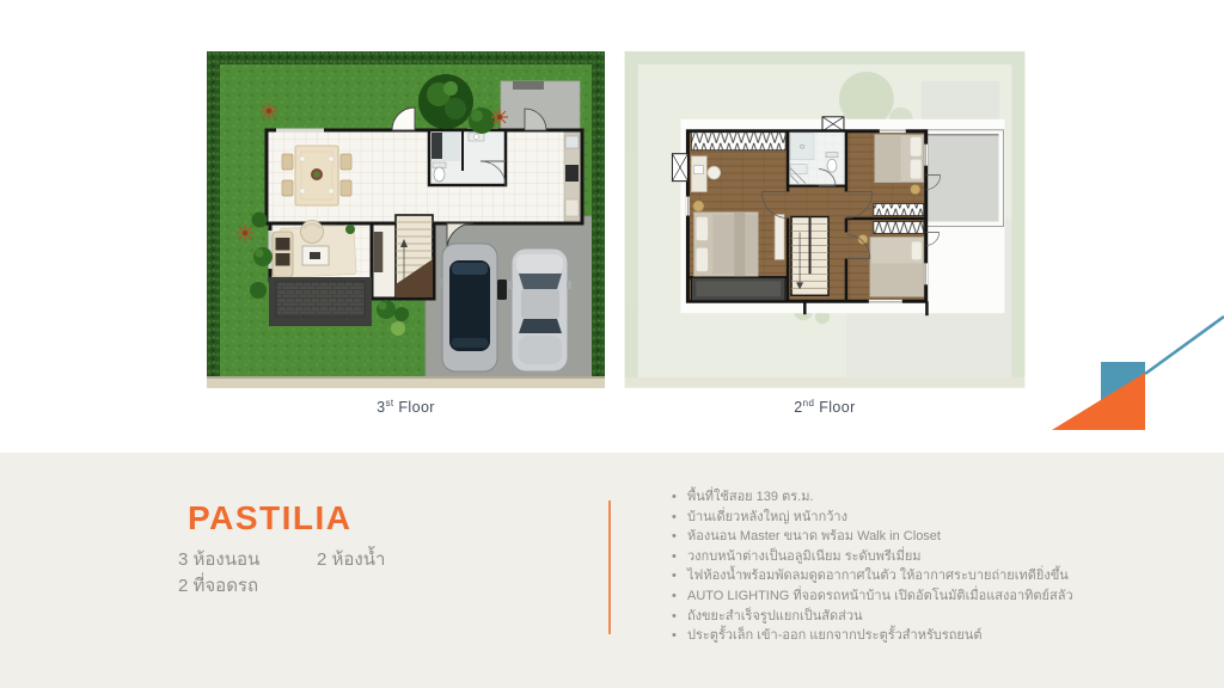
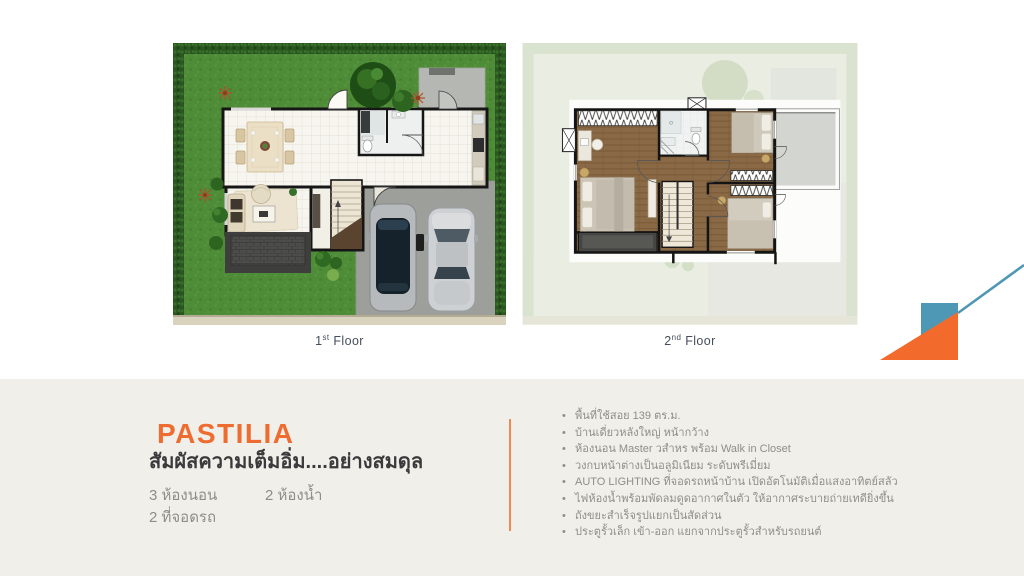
- 3st Floor
+ 1st Floor
  2nd Floor
  PASTILIA
+ สัมผัสความเต็มอิ่ม....อย่างสมดุล
  3 ห้องนอน
  2 ห้องน้ำ
  2 ที่จอดรถ
  •
  พื้นที่ใช้สอย 139 ตร.ม.
  •
  บ้านเดี่ยวหลังใหญ่ หน้ากว้าง
  •
- ห้องนอน Master ขนาด พร้อม Walk in Closet
+ ห้องนอน Master วสำหร พร้อม Walk in Closet
  •
  วงกบหน้าต่างเป็นอลูมิเนียม ระดับพรีเมี่ยม
  •
- ไฟห้องน้ำพร้อมพัดลมดูดอากาศในตัว ให้อากาศระบายถ่ายเทดียิ่งขึ้น
+ AUTO LIGHTING ที่จอดรถหน้าบ้าน เปิดอัตโนมัติเมื่อแสงอาทิตย์สลัว
  •
- AUTO LIGHTING ที่จอดรถหน้าบ้าน เปิดอัตโนมัติเมื่อแสงอาทิตย์สลัว
+ ไฟห้องน้ำพร้อมพัดลมดูดอากาศในตัว ให้อากาศระบายถ่ายเทดียิ่งขึ้น
  •
  ถังขยะสำเร็จรูปแยกเป็นสัดส่วน
  •
  ประตูรั้วเล็ก เข้า-ออก แยกจากประตูรั้วสำหรับรถยนต์
